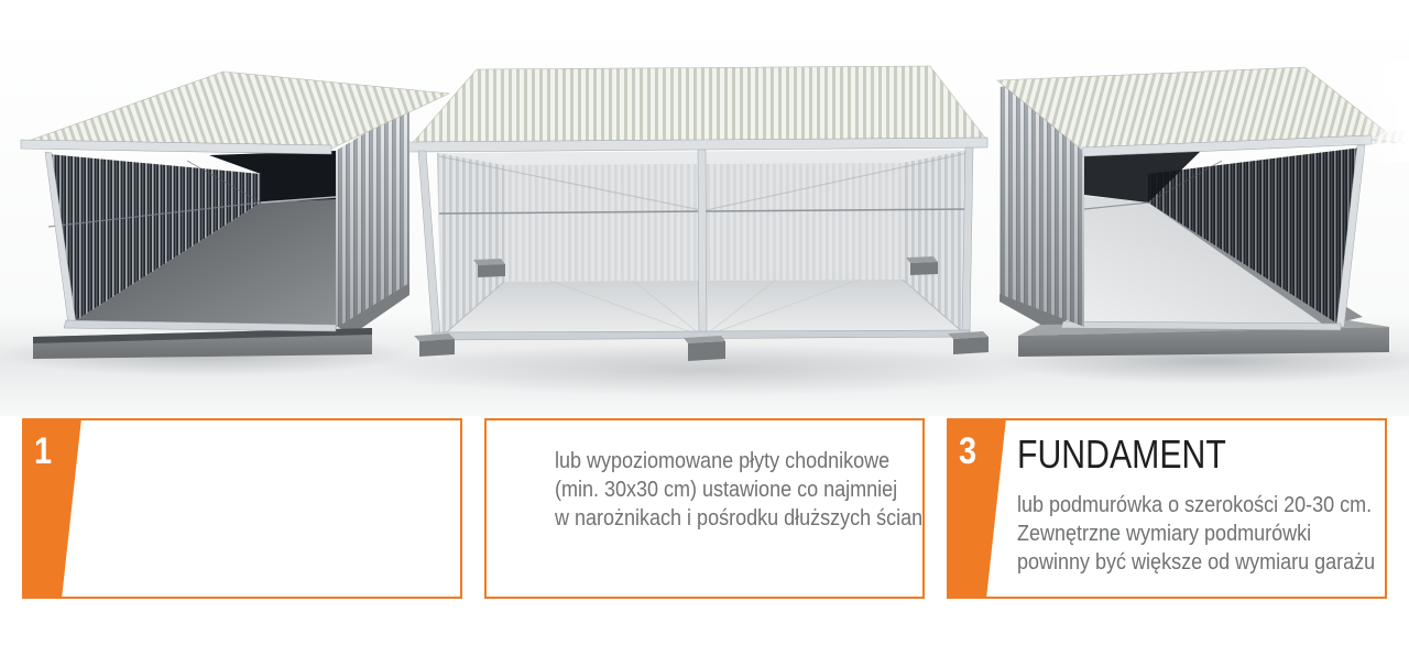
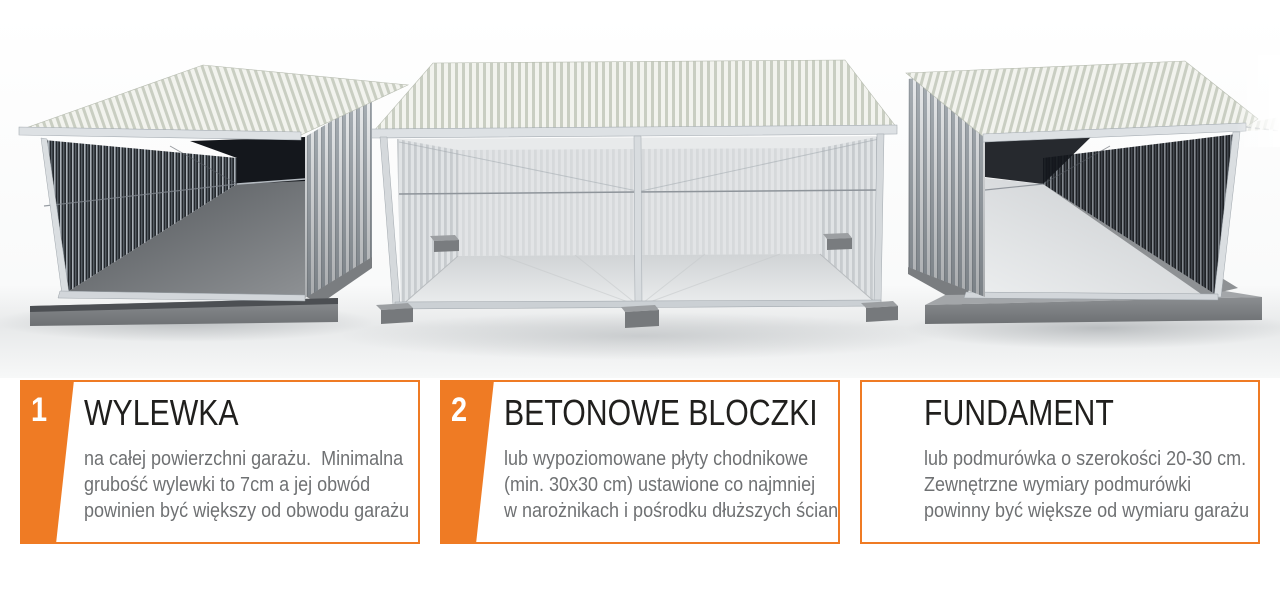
  1
+ WYLEWKA
+ na całej powierzchni garażu. Minimalna
+ grubość wylewki to 7cm a jej obwód
+ powinien być większy od obwodu garażu
+ 2
+ BETONOWE BLOCZKI
  lub wypoziomowane płyty chodnikowe
  (min. 30x30 cm) ustawione co najmniej
  w narożnikach i pośrodku dłuższych ścian
- 3
  FUNDAMENT
  lub podmurówka o szerokości 20-30 cm.
  Zewnętrzne wymiary podmurówki
  powinny być większe od wymiaru garażu
